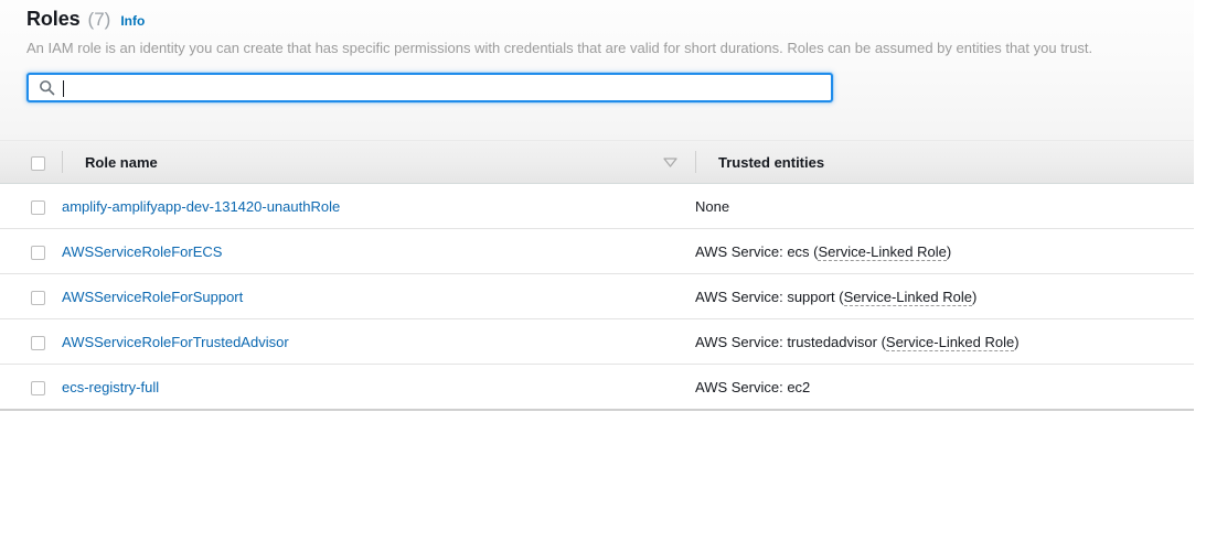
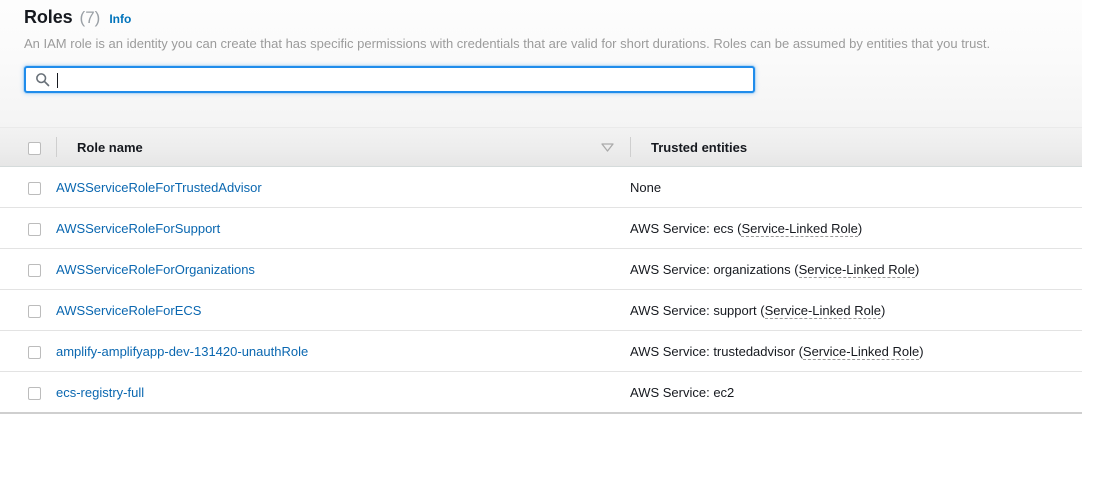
  Roles
  (7)
  Info
  An IAM role is an identity you can create that has specific permissions with credentials that are valid for short durations. Roles can be assumed by entities that you trust.
  	Role name	Trusted entities
- 	amplify-amplifyapp-dev-131420-unauthRole	None
+ 	AWSServiceRoleForTrustedAdvisor	None
- 	AWSServiceRoleForECS	AWS Service: ecs (Service-Linked Role)
+ 	AWSServiceRoleForSupport	AWS Service: ecs (Service-Linked Role)
+ 	AWSServiceRoleForOrganizations	AWS Service: organizations (Service-Linked Role)
- 	AWSServiceRoleForSupport	AWS Service: support (Service-Linked Role)
+ 	AWSServiceRoleForECS	AWS Service: support (Service-Linked Role)
- 	AWSServiceRoleForTrustedAdvisor	AWS Service: trustedadvisor (Service-Linked Role)
+ 	amplify-amplifyapp-dev-131420-unauthRole	AWS Service: trustedadvisor (Service-Linked Role)
  	ecs-registry-full	AWS Service: ec2
